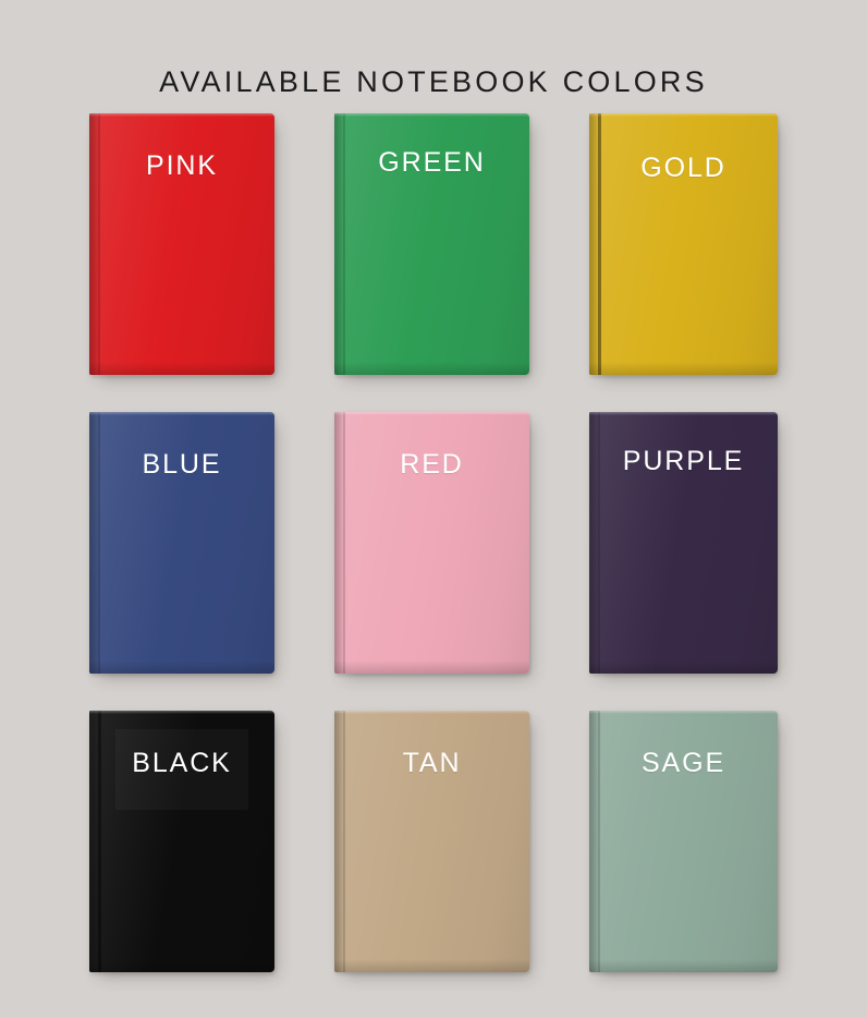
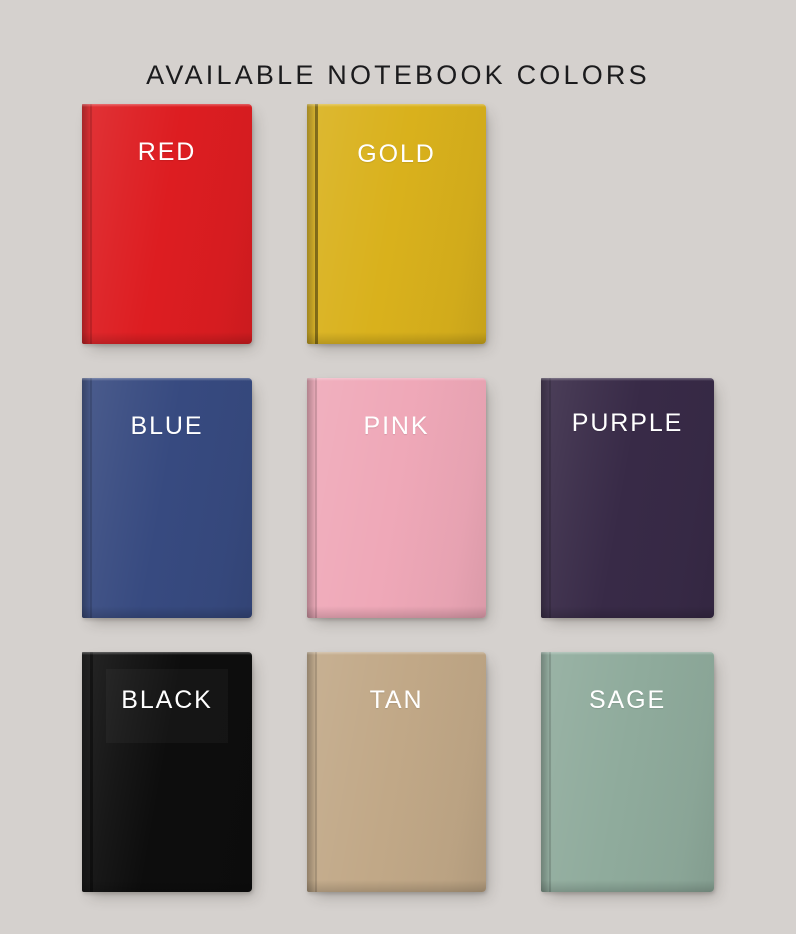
  AVAILABLE NOTEBOOK COLORS
- PINK
+ RED
- GREEN
  GOLD
  BLUE
- RED
+ PINK
  PURPLE
  BLACK
  TAN
  SAGE
